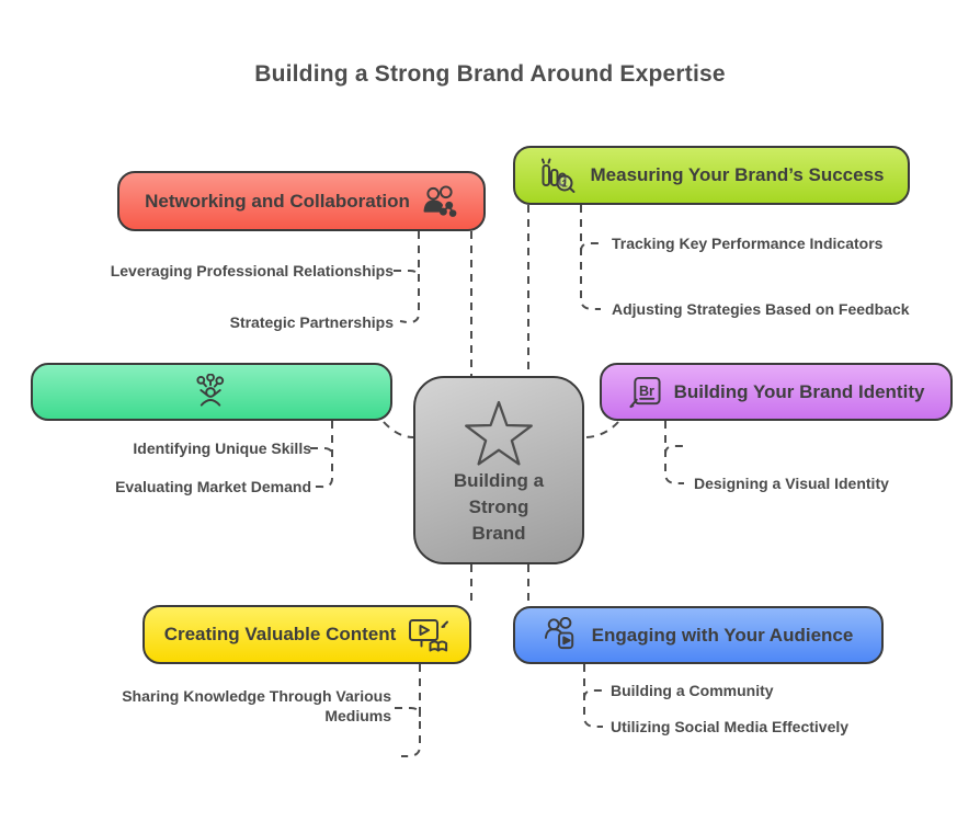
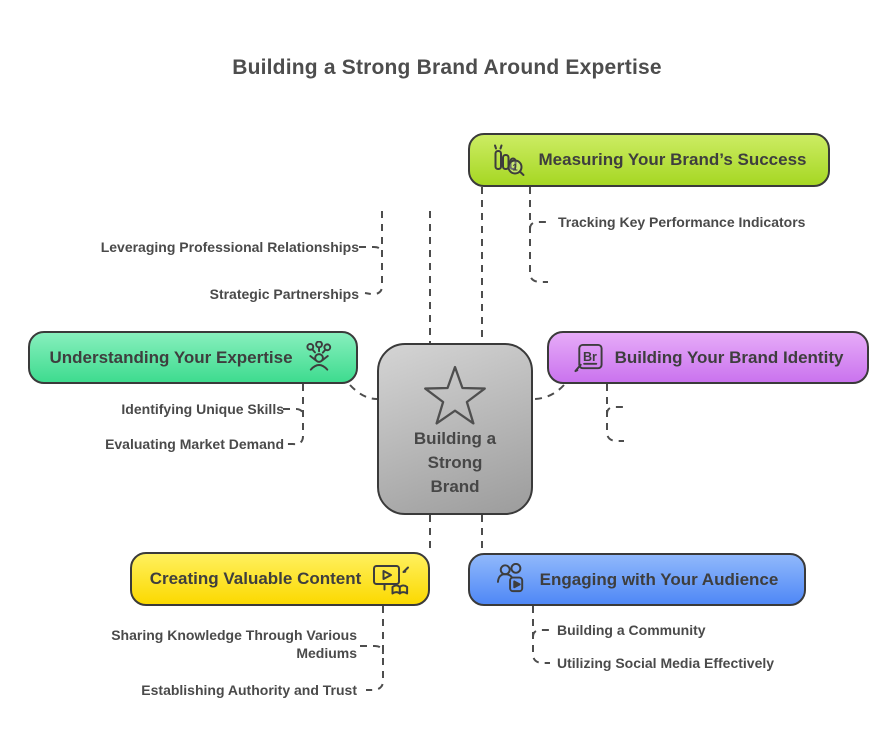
  Building a Strong Brand Around Expertise
- Networking and Collaboration
  1
  Measuring Your Brand’s Success
+ Understanding Your Expertise
  Br
  Building Your Brand Identity
  Creating Valuable Content
  Engaging with Your Audience
  Building a
  Strong
  Brand
  Leveraging Professional Relationships
  Strategic Partnerships
  Tracking Key Performance Indicators
- Adjusting Strategies Based on Feedback
  Identifying Unique Skills
  Evaluating Market Demand
- Designing a Visual Identity
  Sharing Knowledge Through Various Mediums
+ Establishing Authority and Trust
  Building a Community
  Utilizing Social Media Effectively
